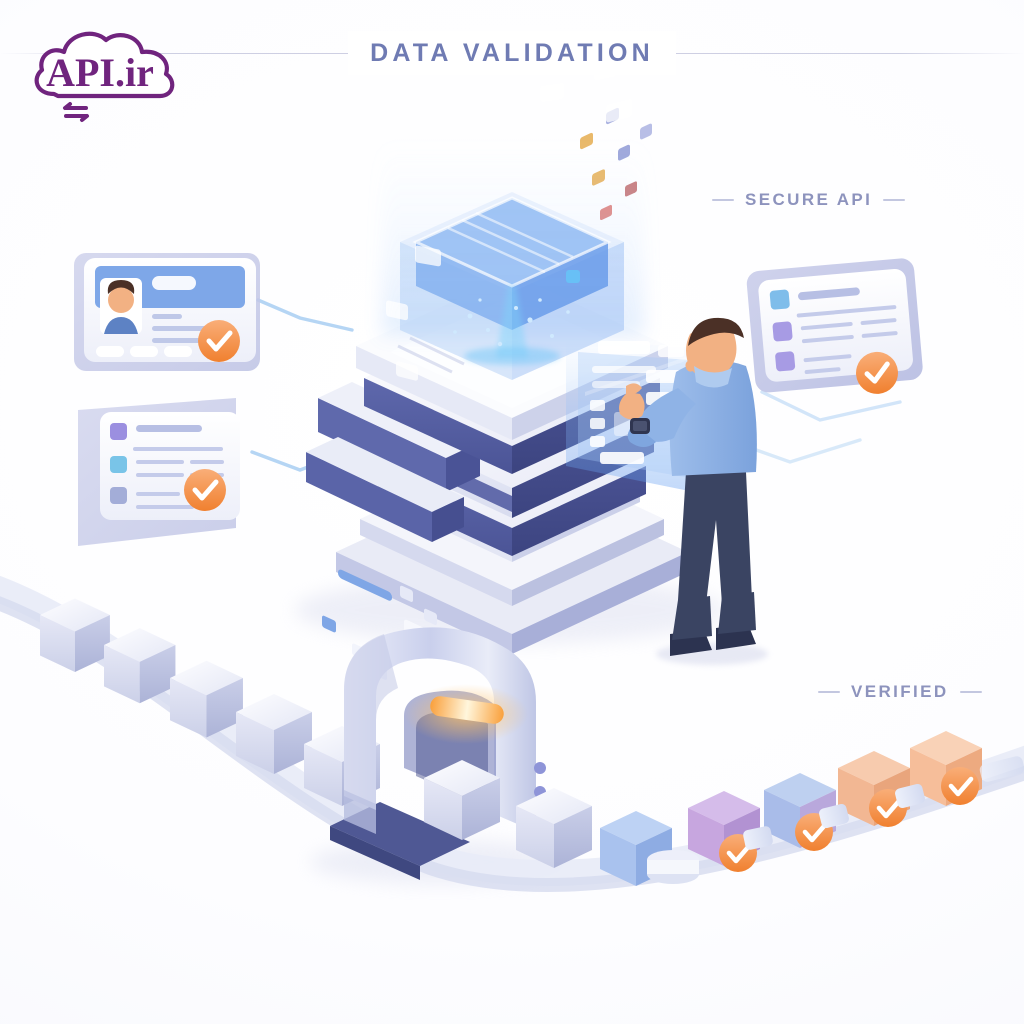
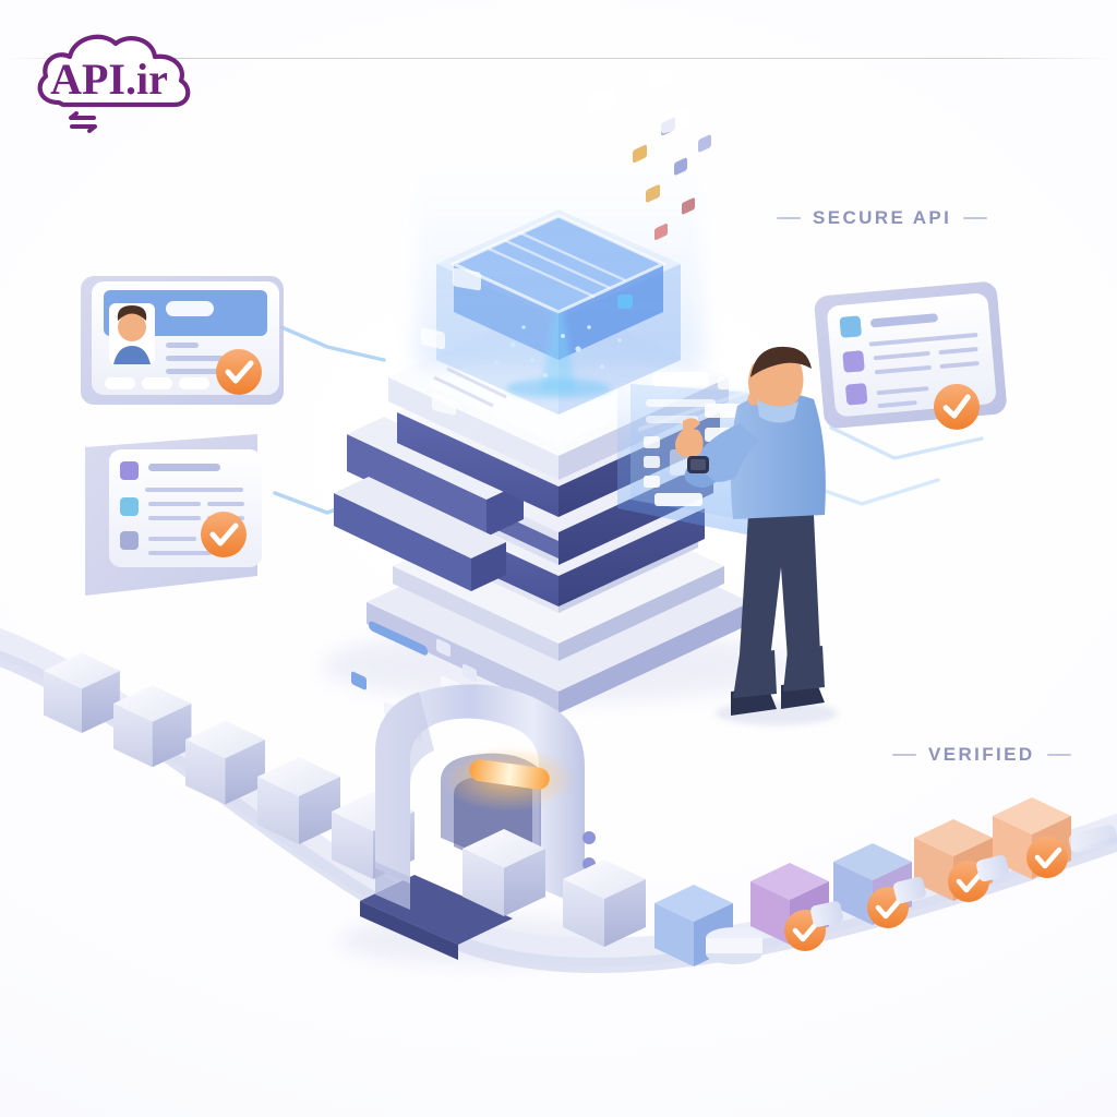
- DATA VALIDATION
  API.ir
  SECURE API
  VERIFIED
